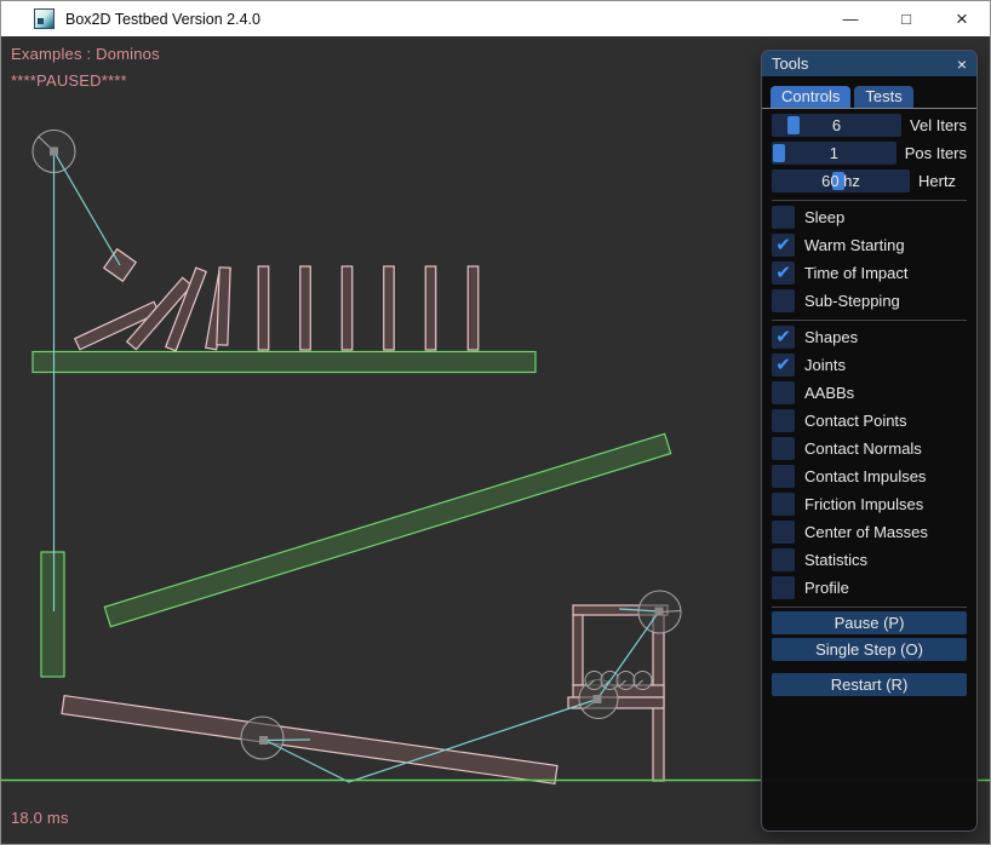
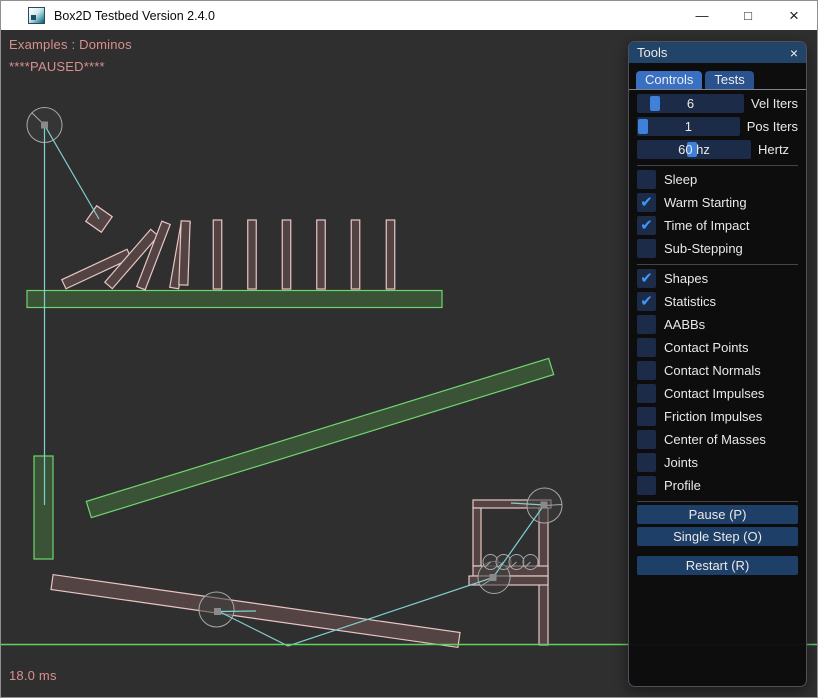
  Box2D Testbed Version 2.4.0
  —
  □
  ×
  Examples : Dominos
  ****PAUSED****
  18.0 ms
  Tools
  ×
  Controls
  Tests
  6
  Vel Iters
  1
  Pos Iters
  60 hz
  Hertz
  Sleep
  ✔
  Warm Starting
  ✔
  Time of Impact
  Sub-Stepping
  ✔
  Shapes
  ✔
- Joints
+ Statistics
  AABBs
  Contact Points
  Contact Normals
  Contact Impulses
  Friction Impulses
  Center of Masses
- Statistics
+ Joints
  Profile
  Pause (P)
  Single Step (O)
  Restart (R)
